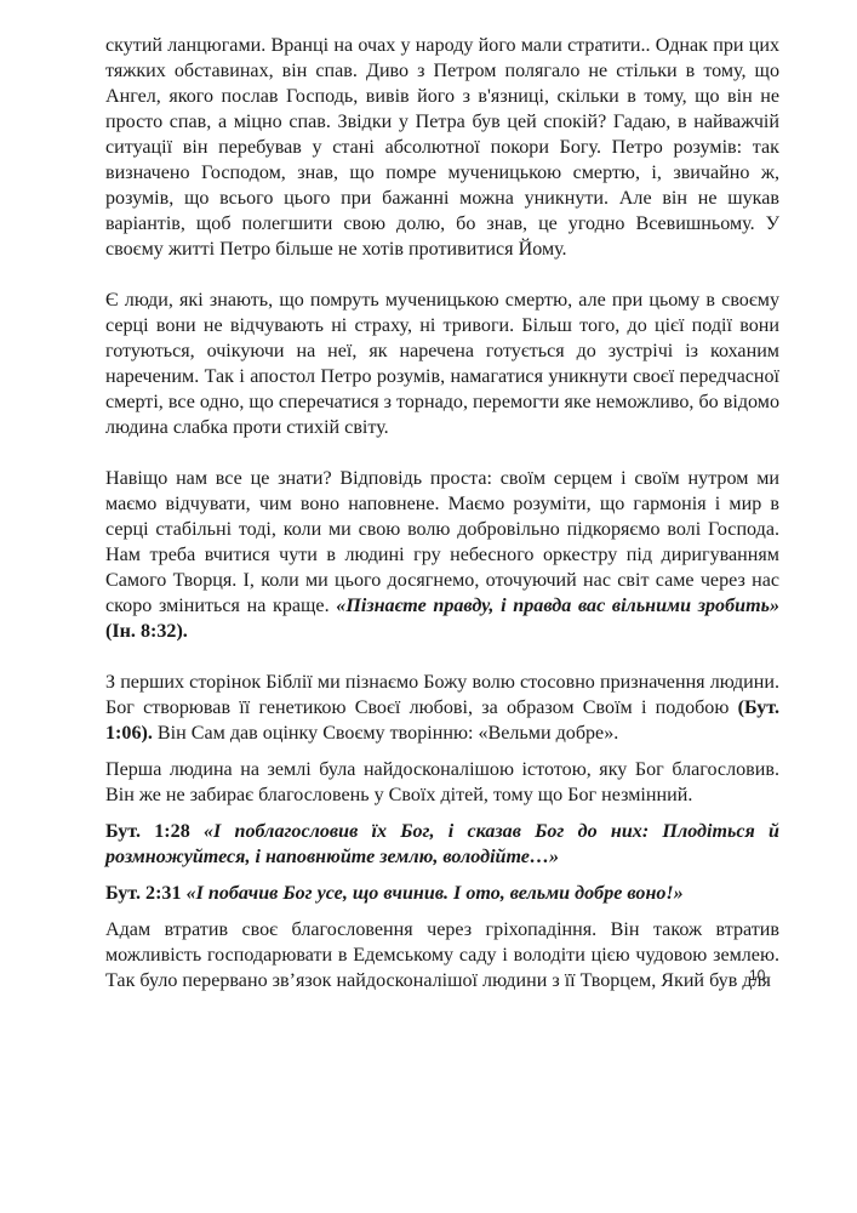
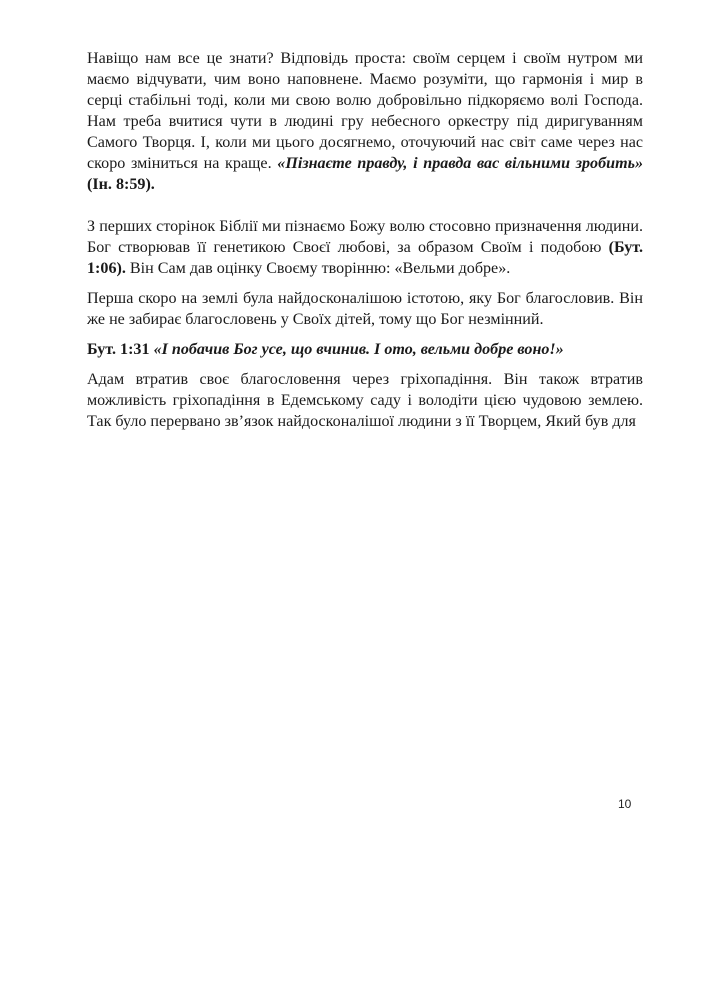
- скутий ланцюгами. Вранці на очах у народу його мали стратити.. Однак при цих тяжких обставинах, він спав. Диво з Петром полягало не стільки в тому, що Ангел, якого послав Господь, вивів його з в'язниці, скільки в тому, що він не просто спав, а міцно спав. Звідки у Петра був цей спокій? Гадаю, в найважчій ситуації він перебував у стані абсолютної покори Богу. Петро розумів: так визначено Господом, знав, що помре мученицькою смертю, і, звичайно ж, розумів, що всього цього при бажанні можна уникнути. Але він не шукав варіантів, щоб полегшити свою долю, бо знав, це угодно Всевишньому. У своєму житті Петро більше не хотів противитися Йому.
- Є люди, які знають, що помруть мученицькою смертю, але при цьому в своєму серці вони не відчувають ні страху, ні тривоги. Більш того, до цієї події вони готуються, очікуючи на неї, як наречена готується до зустрічі із коханим нареченим. Так і апостол Петро розумів, намагатися уникнути своєї передчасної смерті, все одно, що сперечатися з торнадо, перемогти яке неможливо, бо відомо людина слабка проти стихій світу.
- Навіщо нам все це знати? Відповідь проста: своїм серцем і своїм нутром ми маємо відчувати, чим воно наповнене. Маємо розуміти, що гармонія і мир в серці стабільні тоді, коли ми свою волю добровільно підкоряємо волі Господа. Нам треба вчитися чути в людині гру небесного оркестру під диригуванням Самого Творця. І, коли ми цього досягнемо, оточуючий нас світ саме через нас скоро зміниться на краще. «Пізнаєте правду, і правда вас вільними зробить» (Ін. 8:32).
+ Навіщо нам все це знати? Відповідь проста: своїм серцем і своїм нутром ми маємо відчувати, чим воно наповнене. Маємо розуміти, що гармонія і мир в серці стабільні тоді, коли ми свою волю добровільно підкоряємо волі Господа. Нам треба вчитися чути в людині гру небесного оркестру під диригуванням Самого Творця. І, коли ми цього досягнемо, оточуючий нас світ саме через нас скоро зміниться на краще. «Пізнаєте правду, і правда вас вільними зробить» (Ін. 8:59).
  З перших сторінок Біблії ми пізнаємо Божу волю стосовно призначення людини. Бог створював її генетикою Своєї любові, за образом Своїм і подобою (Бут. 1:06). Він Сам дав оцінку Своєму творінню: «Вельми добре».
- Перша людина на землі була найдосконалішою істотою, яку Бог благословив. Він же не забирає благословень у Своїх дітей, тому що Бог незмінний.
+ Перша скоро на землі була найдосконалішою істотою, яку Бог благословив. Він же не забирає благословень у Своїх дітей, тому що Бог незмінний.
- Бут. 1:28 «І поблагословив їх Бог, і сказав Бог до них: Плодіться й розмножуйтеся, і наповнюйте землю, володійте…»
- Бут. 2:31 «І побачив Бог усе, що вчинив. І ото, вельми добре воно!»
+ Бут. 1:31 «І побачив Бог усе, що вчинив. І ото, вельми добре воно!»
- Адам втратив своє благословення через гріхопадіння. Він також втратив можливість господарювати в Едемському саду і володіти цією чудовою землею. Так було перервано зв’язок найдосконалішої людини з її Творцем, Який був для
+ Адам втратив своє благословення через гріхопадіння. Він також втратив можливість гріхопадіння в Едемському саду і володіти цією чудовою землею. Так було перервано зв’язок найдосконалішої людини з її Творцем, Який був для
  10
